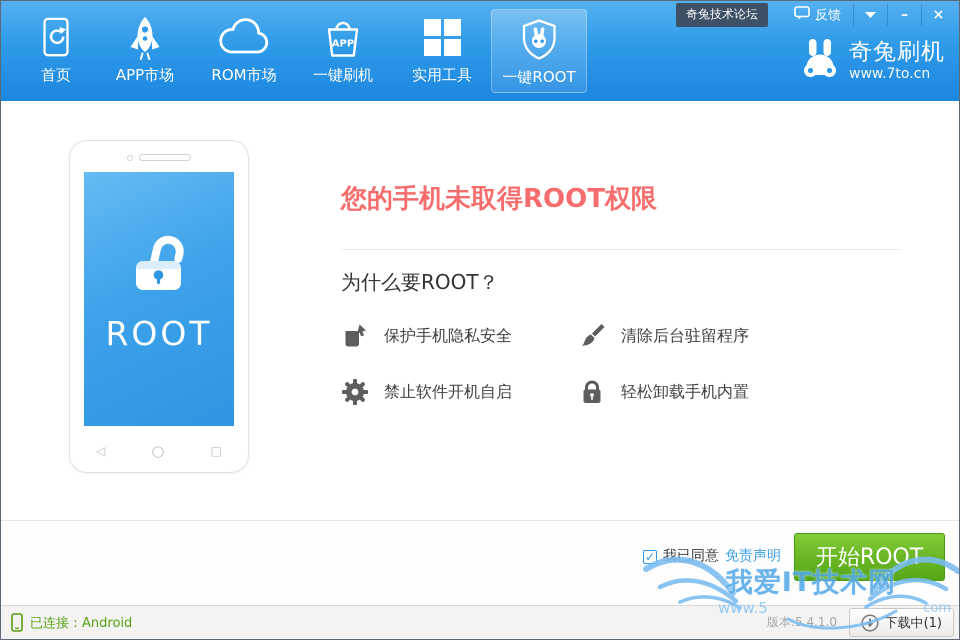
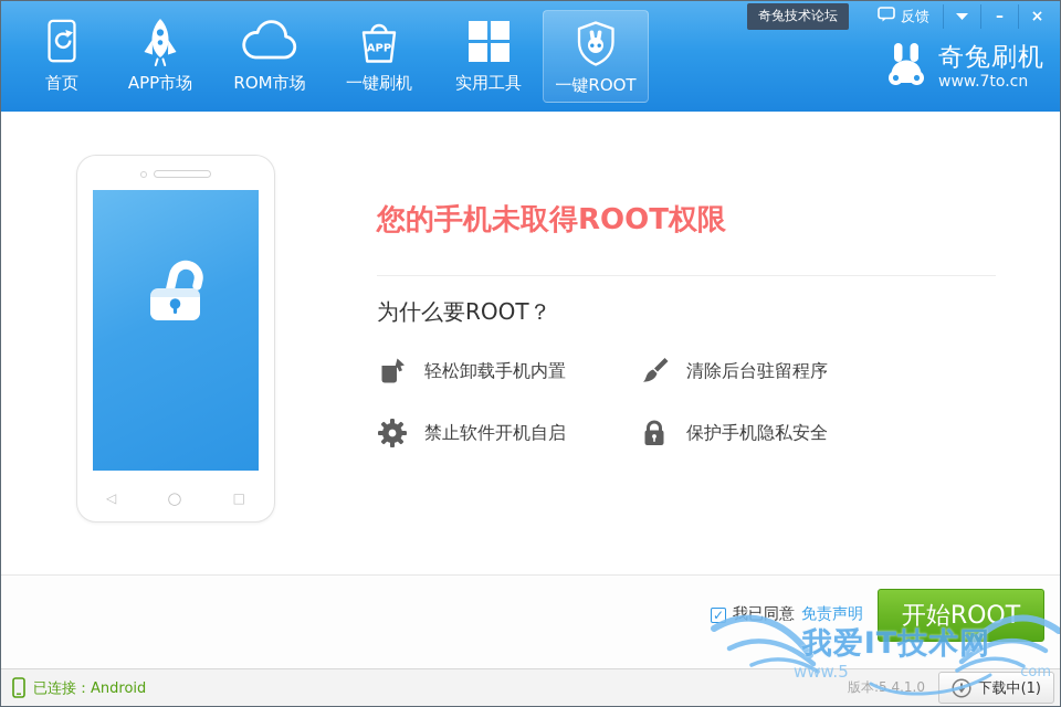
  首页
  APP市场
  ROM市场
  APP
  一键刷机
  实用工具
  一键ROOT
  奇兔技术论坛
  反馈
  –
  ×
  奇兔刷机
  www.7to.cn
- ROOT
  ◁
  ○
  □
  您的手机未取得ROOT权限
  为什么要ROOT？
- 保护手机隐私安全
+ 轻松卸载手机内置
  清除后台驻留程序
  禁止软件开机自启
- 轻松卸载手机内置
+ 保护手机隐私安全
  ✓
  我已同意
  免责声明
  开始ROOT
  已连接：Android
  版本:5.4.1.0
  下载中(1)
  我爱IT技术网
  www.5
  com
